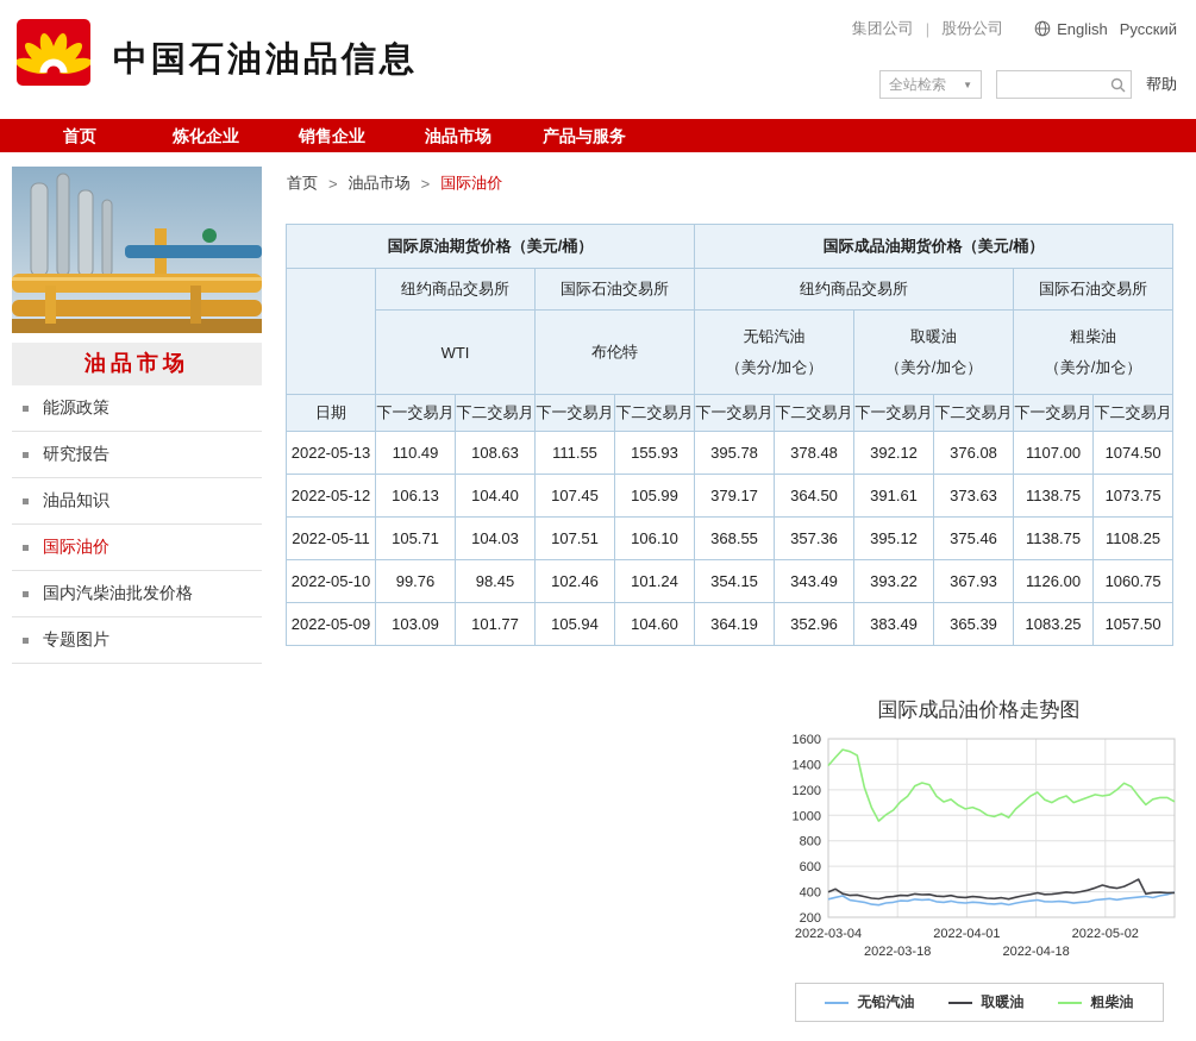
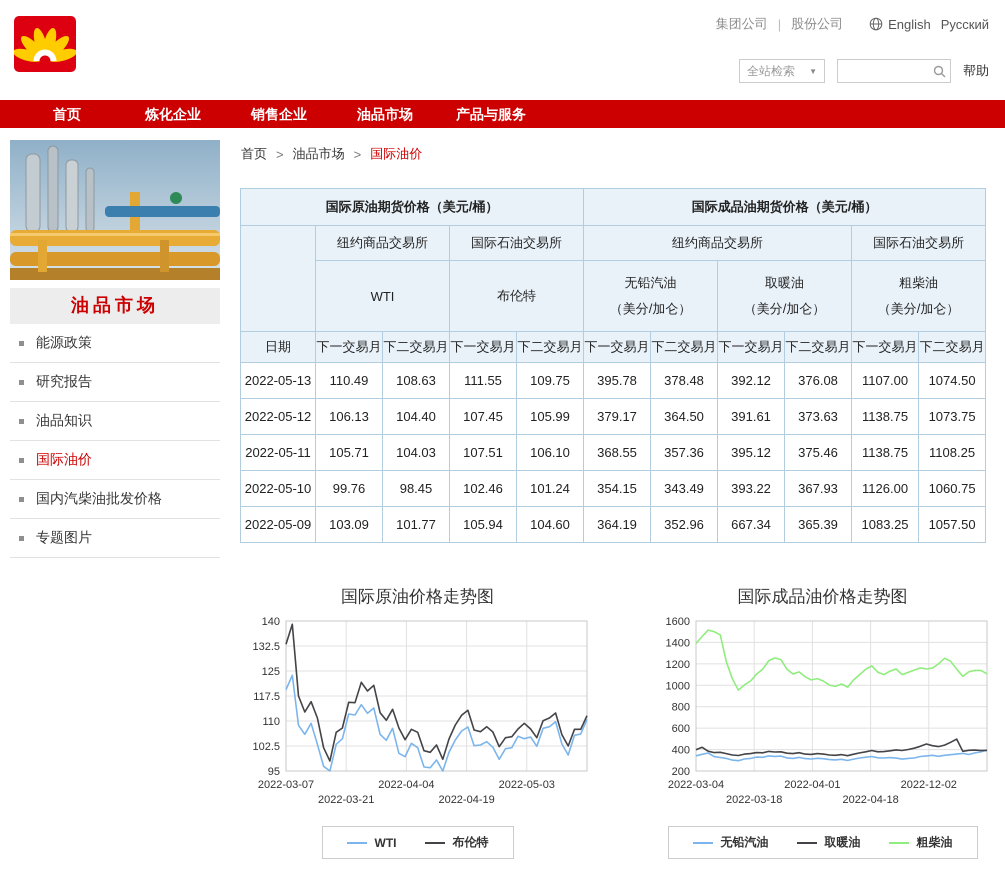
- 中国石油油品信息
  集团公司
  |
  股份公司
  English
  Русский
  全站检索
  ▼
  帮助
  首页
  炼化企业
  销售企业
  油品市场
  产品与服务
  油品市场
  能源政策
  研究报告
  油品知识
  国际油价
  国内汽柴油批发价格
  专题图片
  首页
  >
  油品市场
  >
  国际油价
  国际原油期货价格（美元/桶）	国际成品油期货价格（美元/桶）
  	纽约商品交易所	国际石油交易所	纽约商品交易所	国际石油交易所
  WTI	布伦特	无铅汽油（美分/加仑）	取暖油（美分/加仑）	粗柴油（美分/加仑）
  日期	下一交易月	下二交易月	下一交易月	下二交易月	下一交易月	下二交易月	下一交易月	下二交易月	下一交易月	下二交易月
- 2022-05-13	110.49	108.63	111.55	155.93	395.78	378.48	392.12	376.08	1107.00	1074.50
+ 2022-05-13	110.49	108.63	111.55	109.75	395.78	378.48	392.12	376.08	1107.00	1074.50
  2022-05-12	106.13	104.40	107.45	105.99	379.17	364.50	391.61	373.63	1138.75	1073.75
  2022-05-11	105.71	104.03	107.51	106.10	368.55	357.36	395.12	375.46	1138.75	1108.25
  2022-05-10	99.76	98.45	102.46	101.24	354.15	343.49	393.22	367.93	1126.00	1060.75
- 2022-05-09	103.09	101.77	105.94	104.60	364.19	352.96	383.49	365.39	1083.25	1057.50
+ 2022-05-09	103.09	101.77	105.94	104.60	364.19	352.96	667.34	365.39	1083.25	1057.50
+ 国际原油价格走势图
+ 95
+ 102.5
+ 110
+ 117.5
+ 125
+ 132.5
+ 140
+ 2022-03-07
+ 2022-03-21
+ 2022-04-04
+ 2022-04-19
+ 2022-05-03
+ WTI
+ 布伦特
  国际成品油价格走势图
  200
  400
  600
  800
  1000
  1200
  1400
  1600
  2022-03-04
  2022-03-18
  2022-04-01
  2022-04-18
- 2022-05-02
+ 2022-12-02
  无铅汽油
  取暖油
  粗柴油
